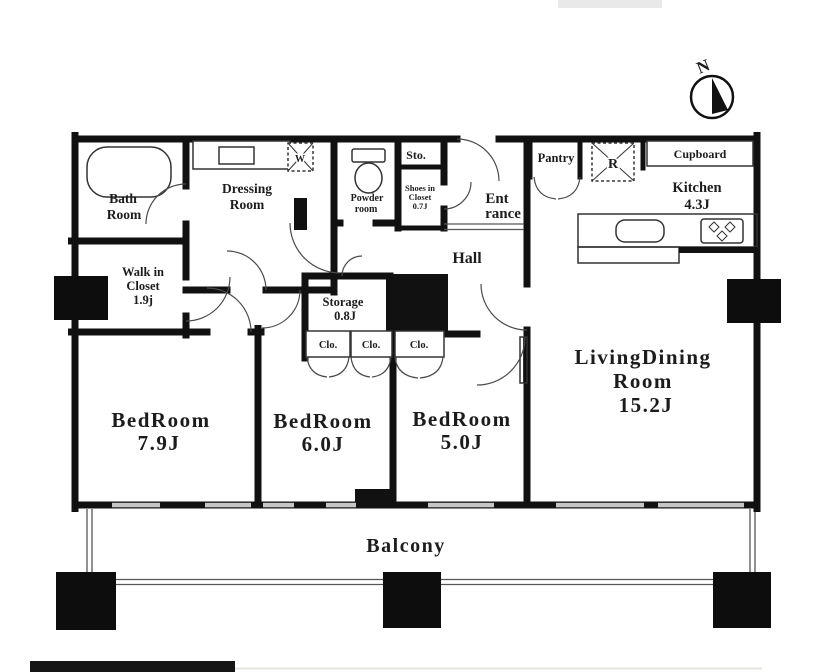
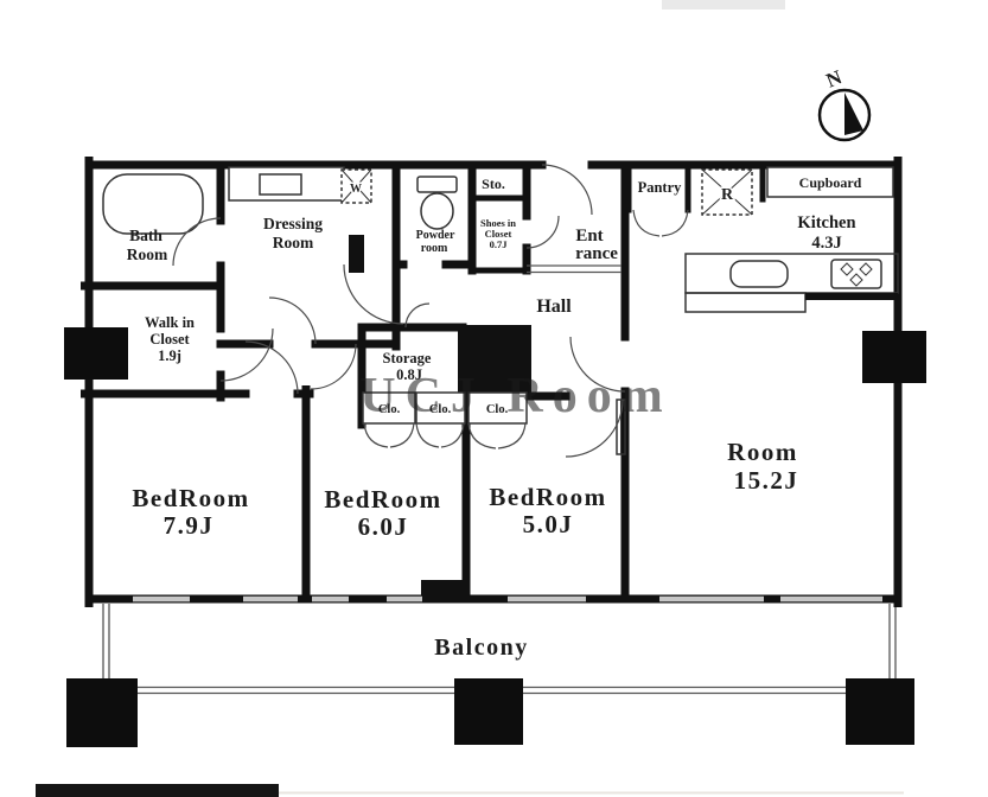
  Bath
  Room
  Dressing
  Room
  Walk in
  Closet
  1.9j
  Powder
  room
  Sto.
  Shoes in
  Closet
  0.7J
  Ent
  rance
  Hall
  Pantry
  R
  W
  Cupboard
  Kitchen
  4.3J
  Storage
  0.8J
  Clo.
  Clo.
  Clo.
  BedRoom
  7.9J
  BedRoom
  6.0J
  BedRoom
  5.0J
- LivingDining
  Room
  15.2J
  Balcony
+ UCJ Room
